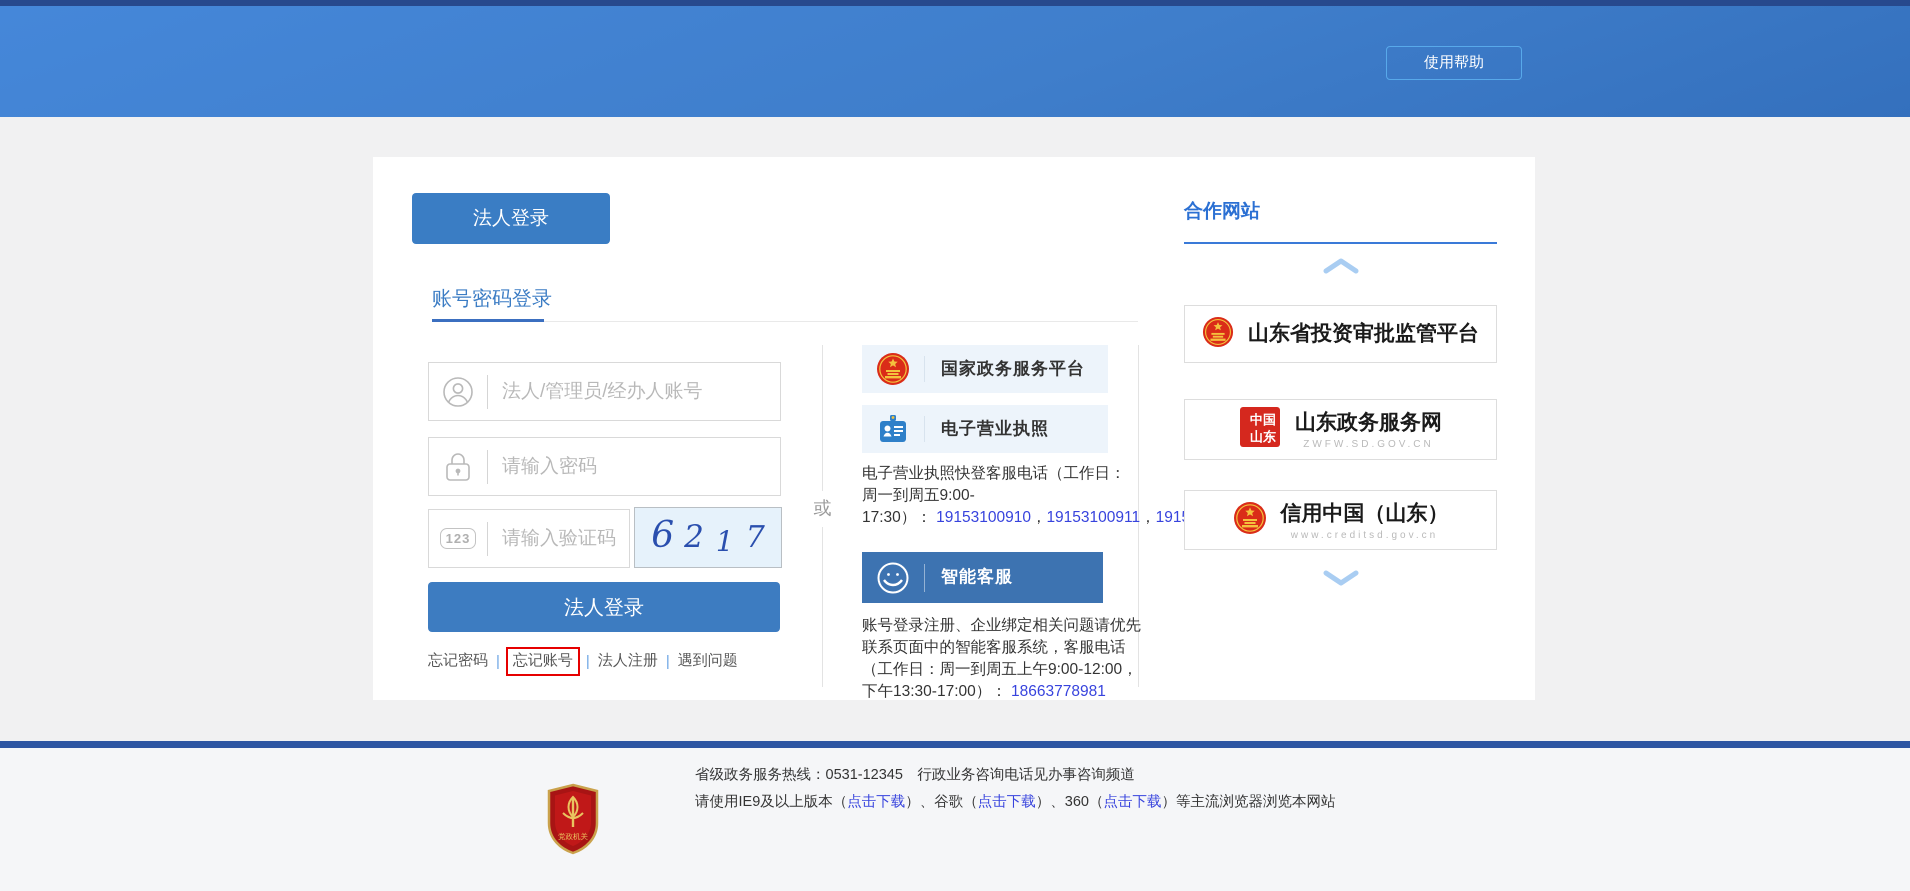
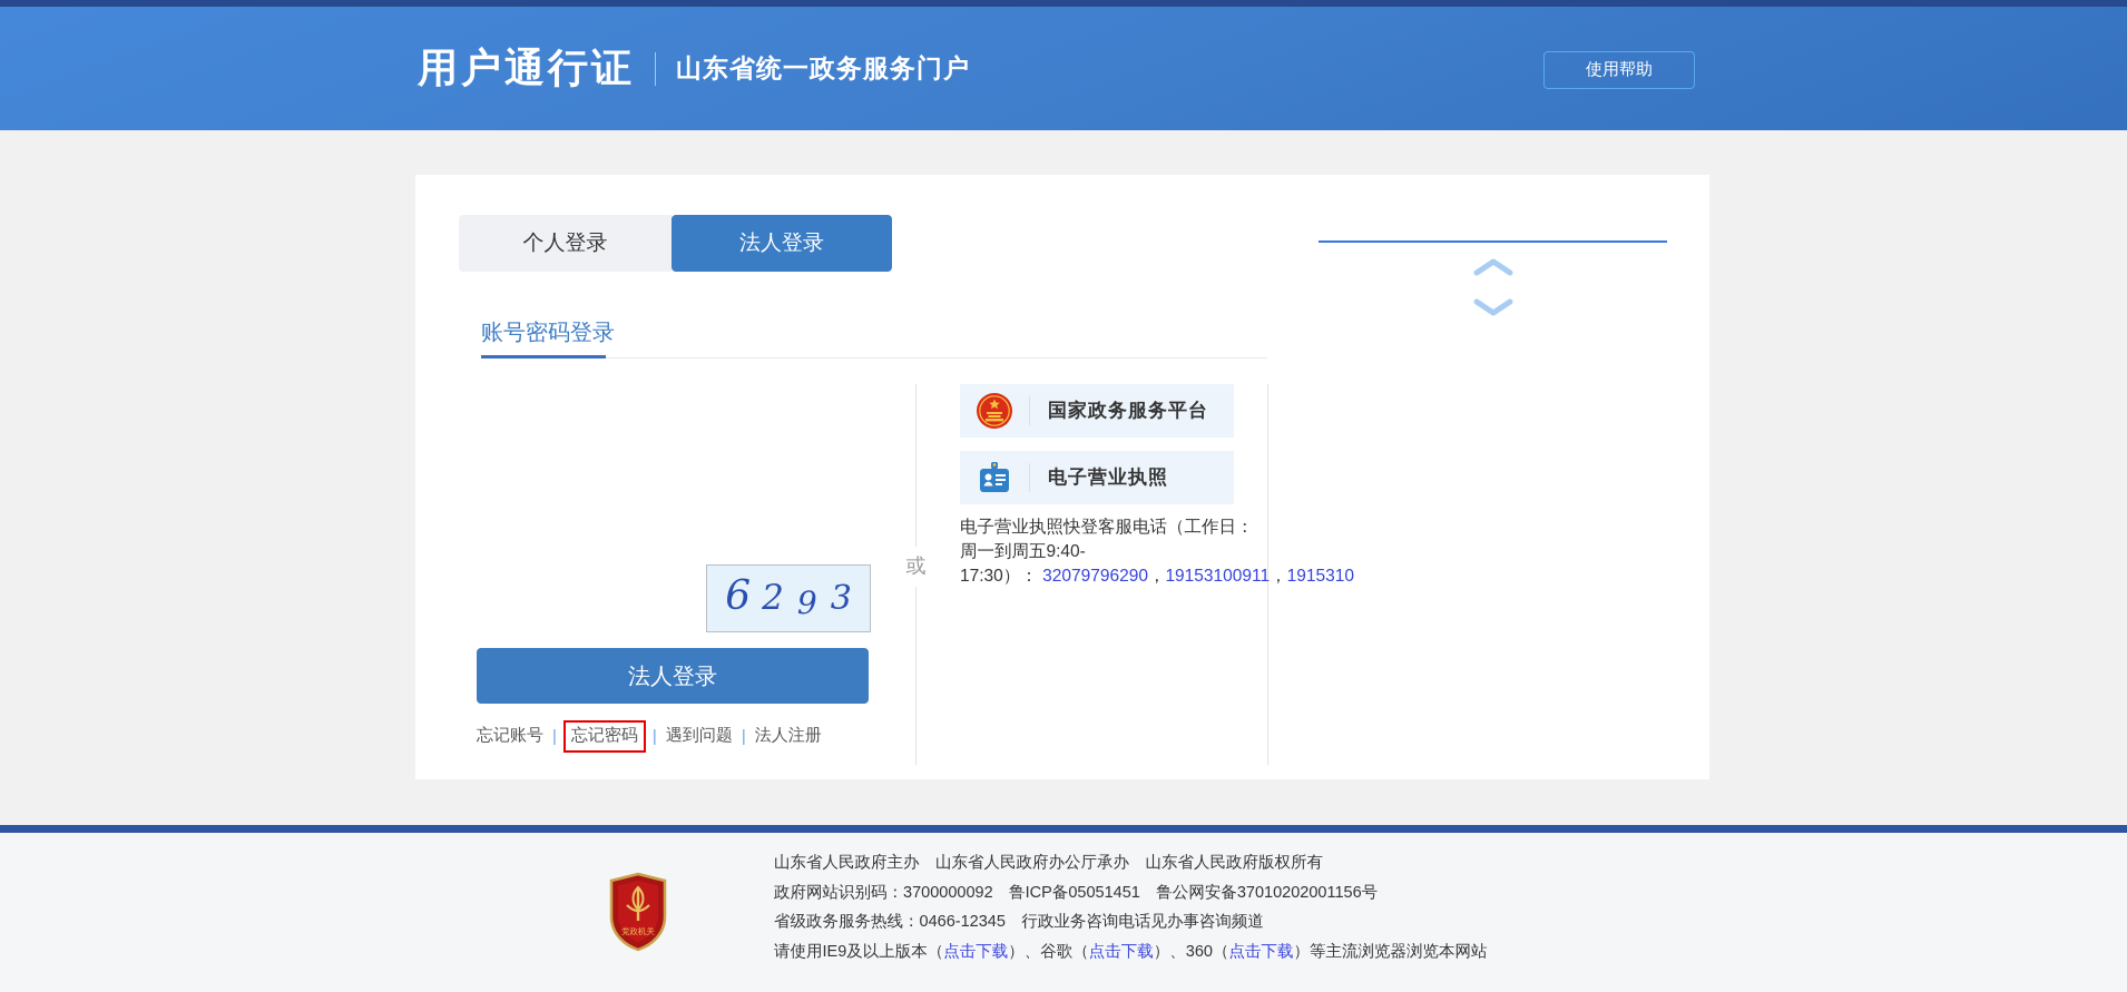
+ 用户通行证
+ 山东省统一政务服务门户
  使用帮助
+ 个人登录
  法人登录
  账号密码登录
- 法人/管理员/经办人账号
- 请输入密码
- 123
- 请输入验证码
  6
  2
- 1
+ 9
- 7
+ 3
  法人登录
- 忘记密码
+ 忘记账号
  |
- 忘记账号
+ 忘记密码
  |
- 法人注册
+ 遇到问题
  |
- 遇到问题
+ 法人注册
  或
  国家政务服务平台
  电子营业执照
  电子营业执照快登客服电话（工作日：
- 周一到周五9:00-
+ 周一到周五9:40-
- 17:30）： 19153100910，19153100911，191
+ 17:30）： 32079796290，19153100911，1915310
- 智能客服
- 账号登录注册、企业绑定相关问题请优先联系页面中的智能客服系统，客服电话（工作日：周一到周五上午9:00-12:00，下午13:30-17:00）： 18663778981
- 合作网站
- 山东省投资审批监管平台
- 中
- 国
- 山
- 东
- 山东政务服务网
- ZWFW.SD.GOV.CN
- 信用中国（山东）
- www.creditsd.gov.cn
  党政机关
+ 山东省人民政府主办 山东省人民政府办公厅承办 山东省人民政府版权所有
+ 政府网站识别码：3700000092 鲁ICP备05051451 鲁公网安备37010202001156号
- 省级政务服务热线：0531-12345 行政业务咨询电话见办事咨询频道
+ 省级政务服务热线：0466-12345 行政业务咨询电话见办事咨询频道
  请使用IE9及以上版本（点击下载）、谷歌（点击下载）、360（点击下载）等主流浏览器浏览本网站
